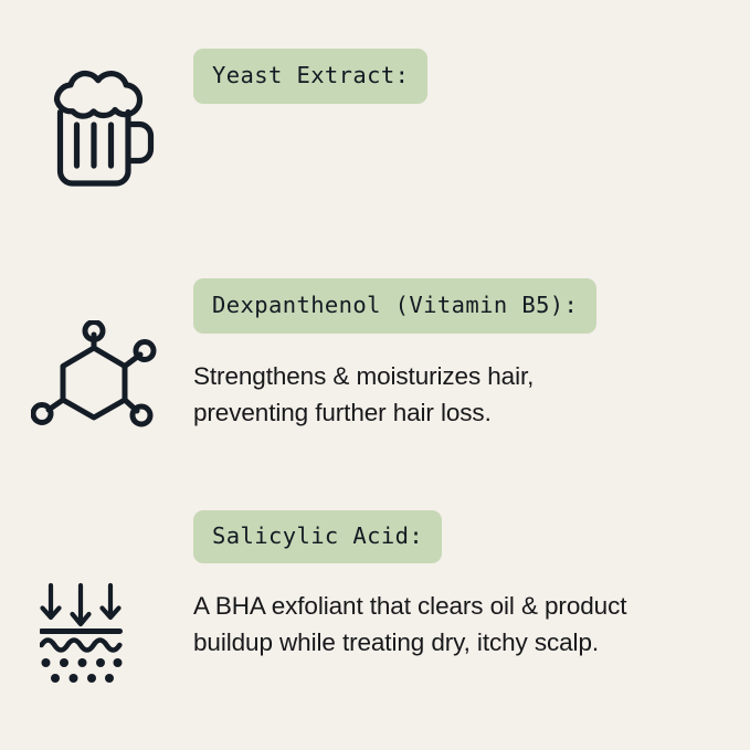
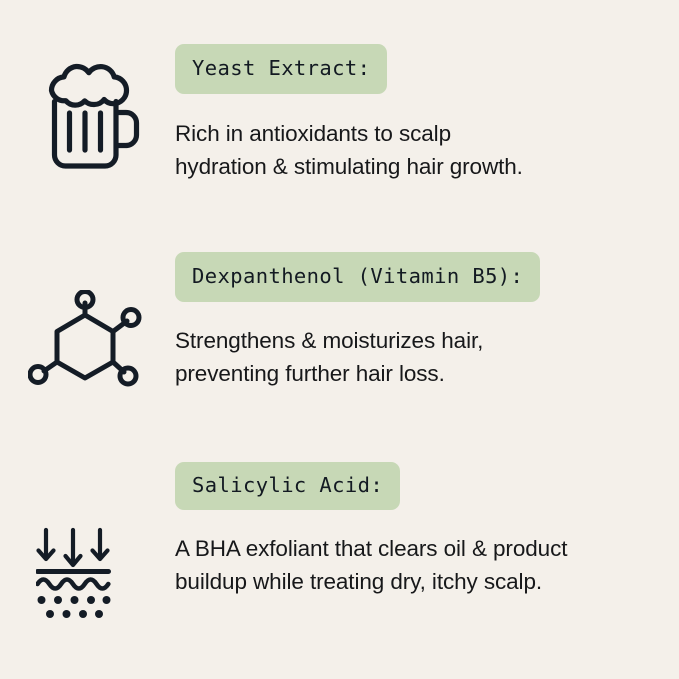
  Yeast Extract:
+ Rich in antioxidants to scalp
+ hydration & stimulating hair growth.
  Dexpanthenol (Vitamin B5):
  Strengthens & moisturizes hair,
  preventing further hair loss.
  Salicylic Acid:
  A BHA exfoliant that clears oil & product
  buildup while treating dry, itchy scalp.
